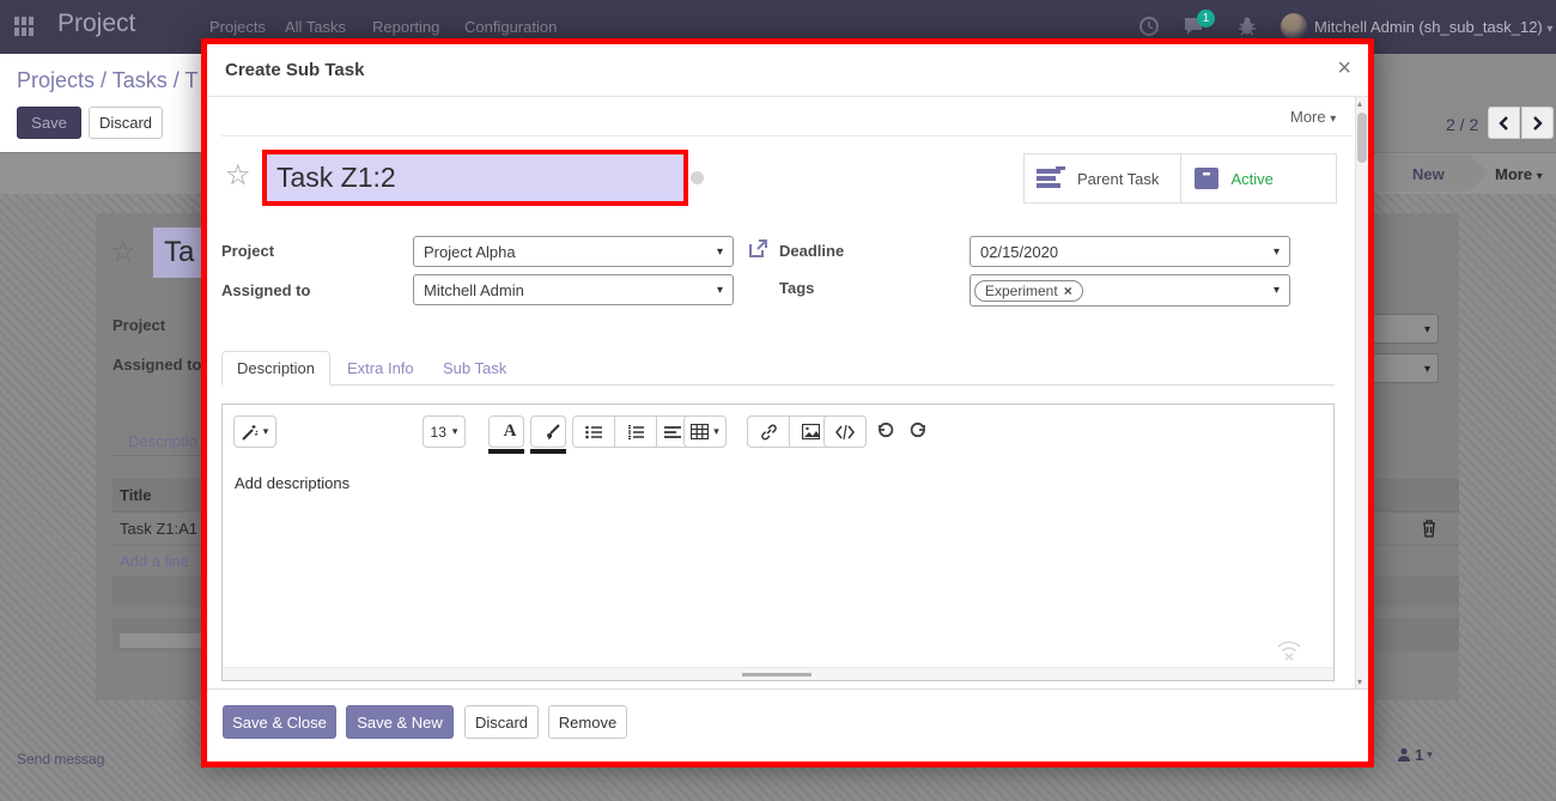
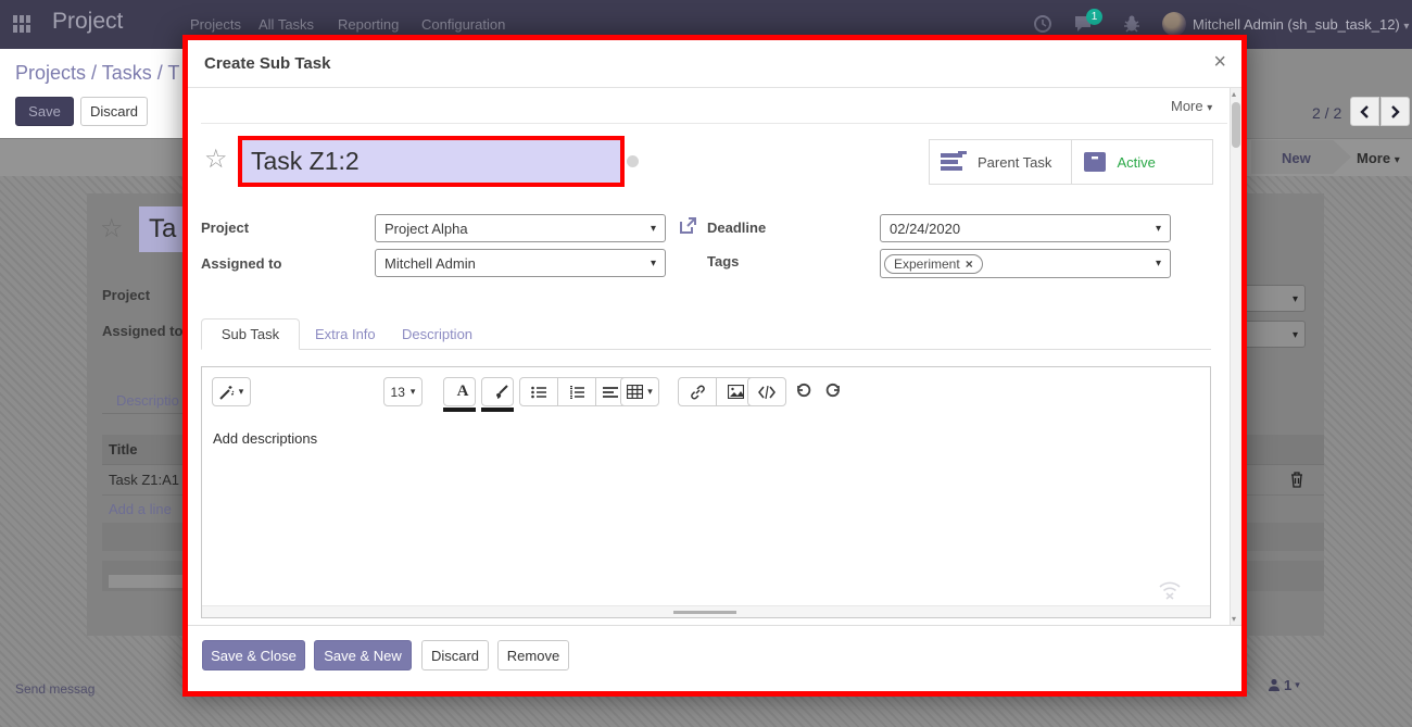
  Project
  Projects
  All Tasks
  Reporting
  Configuration
  1
  Mitchell Admin (sh_sub_task_12) ▾
  New
  More ▾
  Ta
  Project
  Assigned to
  ▾
  ▾
  Descriptio
  Title
  Task Z1:A1
  Add a line
  Projects / Tasks / T
  Save
  Discard
  2 / 2
  Send messag
  1
  ▾
  Create Sub Task
  ×
  ▴
  ▾
  More ▾
  ☆
  Task Z1:2
  Parent Task
  Active
  Project
  Project Alpha
  ▾
  Assigned to
  Mitchell Admin
  ▾
  Deadline
- 02/15/2020
+ 02/24/2020
  ▾
  Tags
  Experiment
  ×
  ▾
- Description
+ Sub Task
  Extra Info
- Sub Task
+ Description
  ▾
  13
  ▾
  A
  ▾
  Add descriptions
  Save & Close
  Save & New
  Discard
  Remove
